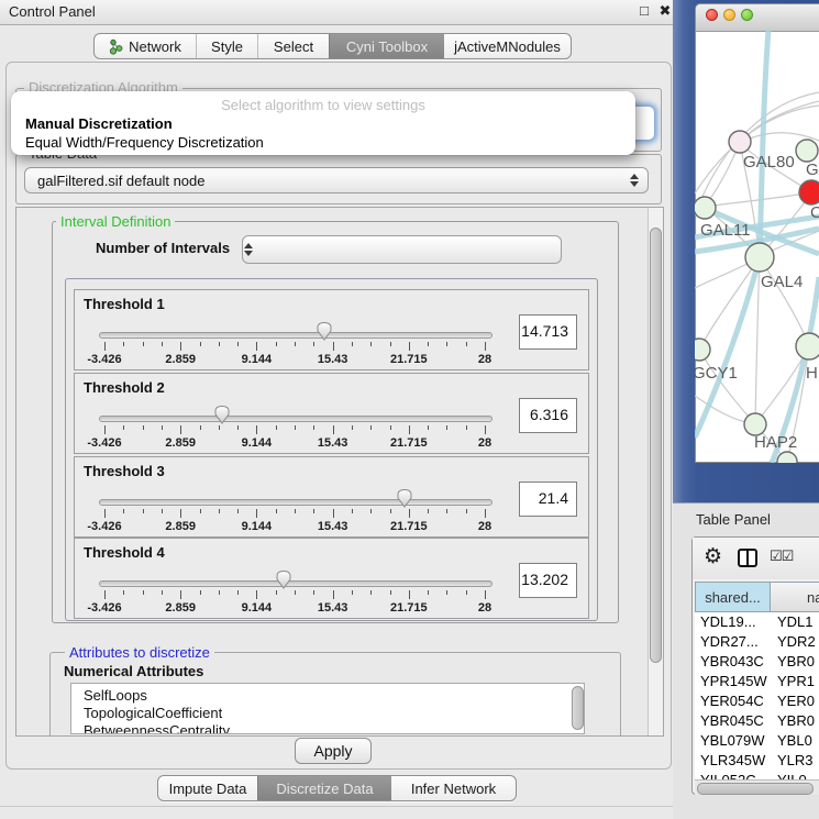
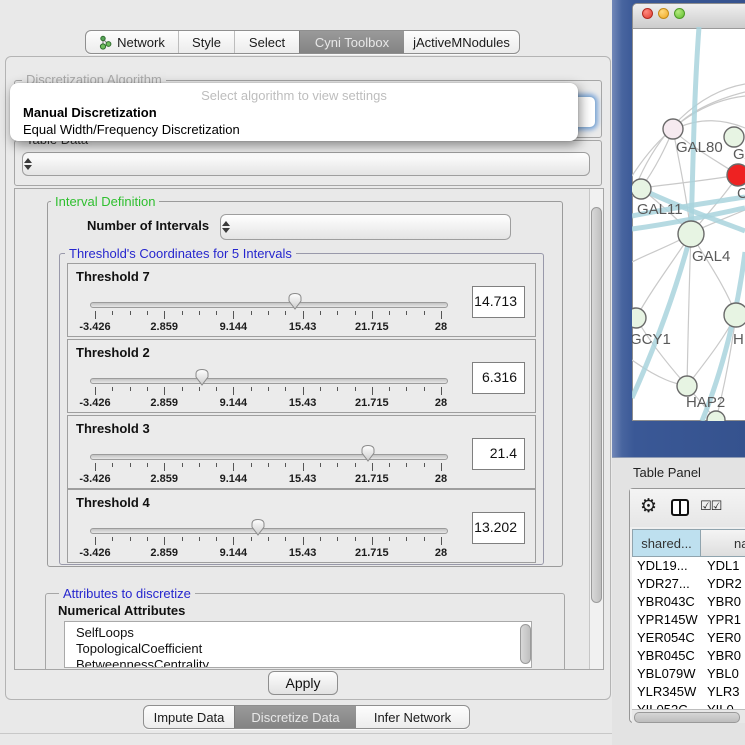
- Control Panel
- □
- ✖
  Network
  Style
  Select
  Cyni Toolbox
  jActiveMNodules
  Discretization Algorithm
  Select algorithm to view settings
  Manual Discretization
  Equal Width/Frequency Discretization
- galFiltered.sif default node
  Interval Definition
  Number of Intervals
+ Threshold's Coordinates for 5 Intervals
- Threshold 1
+ Threshold 7
  -3.426
  2.859
  9.144
  15.43
  21.715
  28
  14.713
  Threshold 2
  -3.426
  2.859
  9.144
  15.43
  21.715
  28
  6.316
  Threshold 3
  -3.426
  2.859
  9.144
  15.43
  21.715
  28
  21.4
  Threshold 4
  -3.426
  2.859
  9.144
  15.43
  21.715
  28
  13.202
  Attributes to discretize
  Numerical Attributes
  SelfLoops
  TopologicalCoefficient
  BetweennessCentrality
  Apply
  Impute Data
  Discretize Data
  Infer Network
  GAL80
  C
  GAL11
  GAL4
  GCY1
  H
  HAP2
  Table Panel
  ⚙
  ☑☑
  shared...
  YDL19...
  YDL1
  YDR27...
  YDR2
  YBR043C
  YBR0
  YPR145W
  YPR1
  YER054C
  YER0
  YBR045C
  YBR0
  YBL079W
  YBL0
  YLR345W
  YLR3
